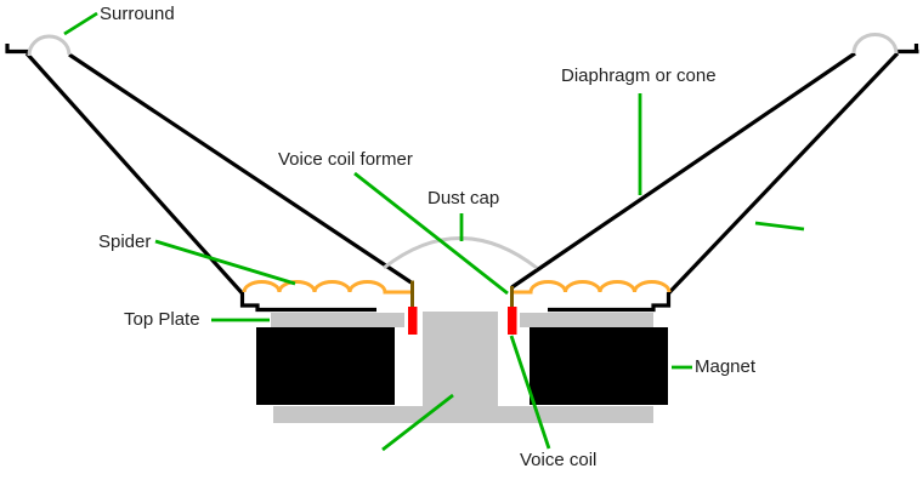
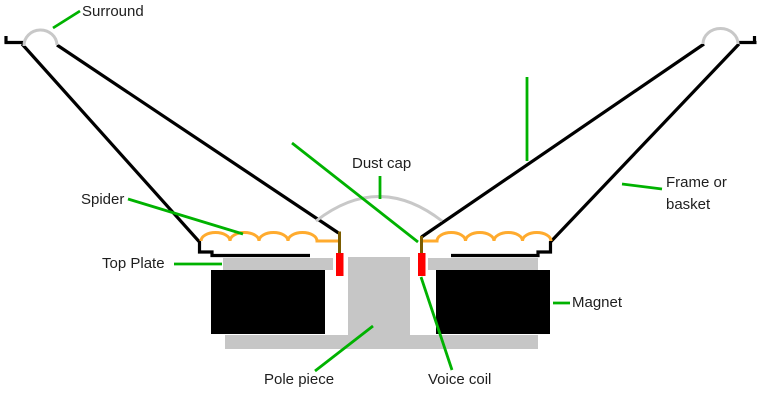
  Surround
- Diaphragm or cone
- Voice coil former
  Dust cap
  Spider
  Top Plate
+ Frame or basket
  Magnet
+ Pole piece
  Voice coil
